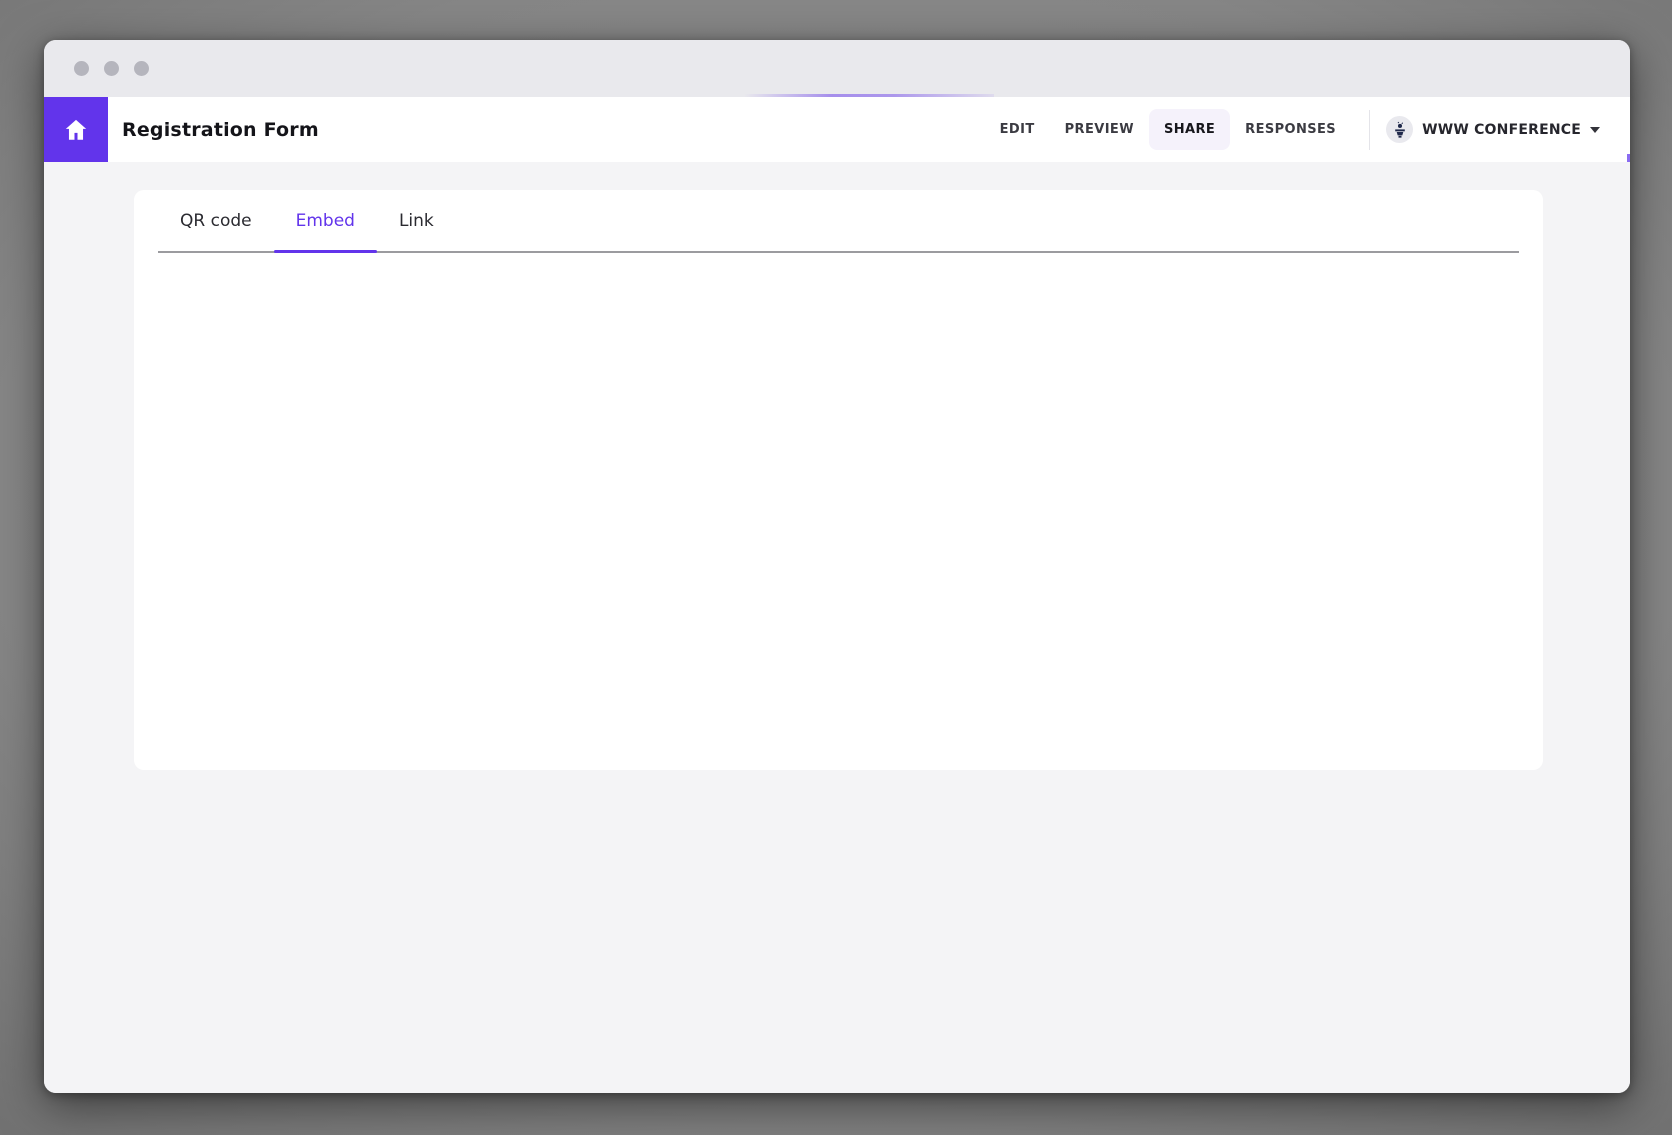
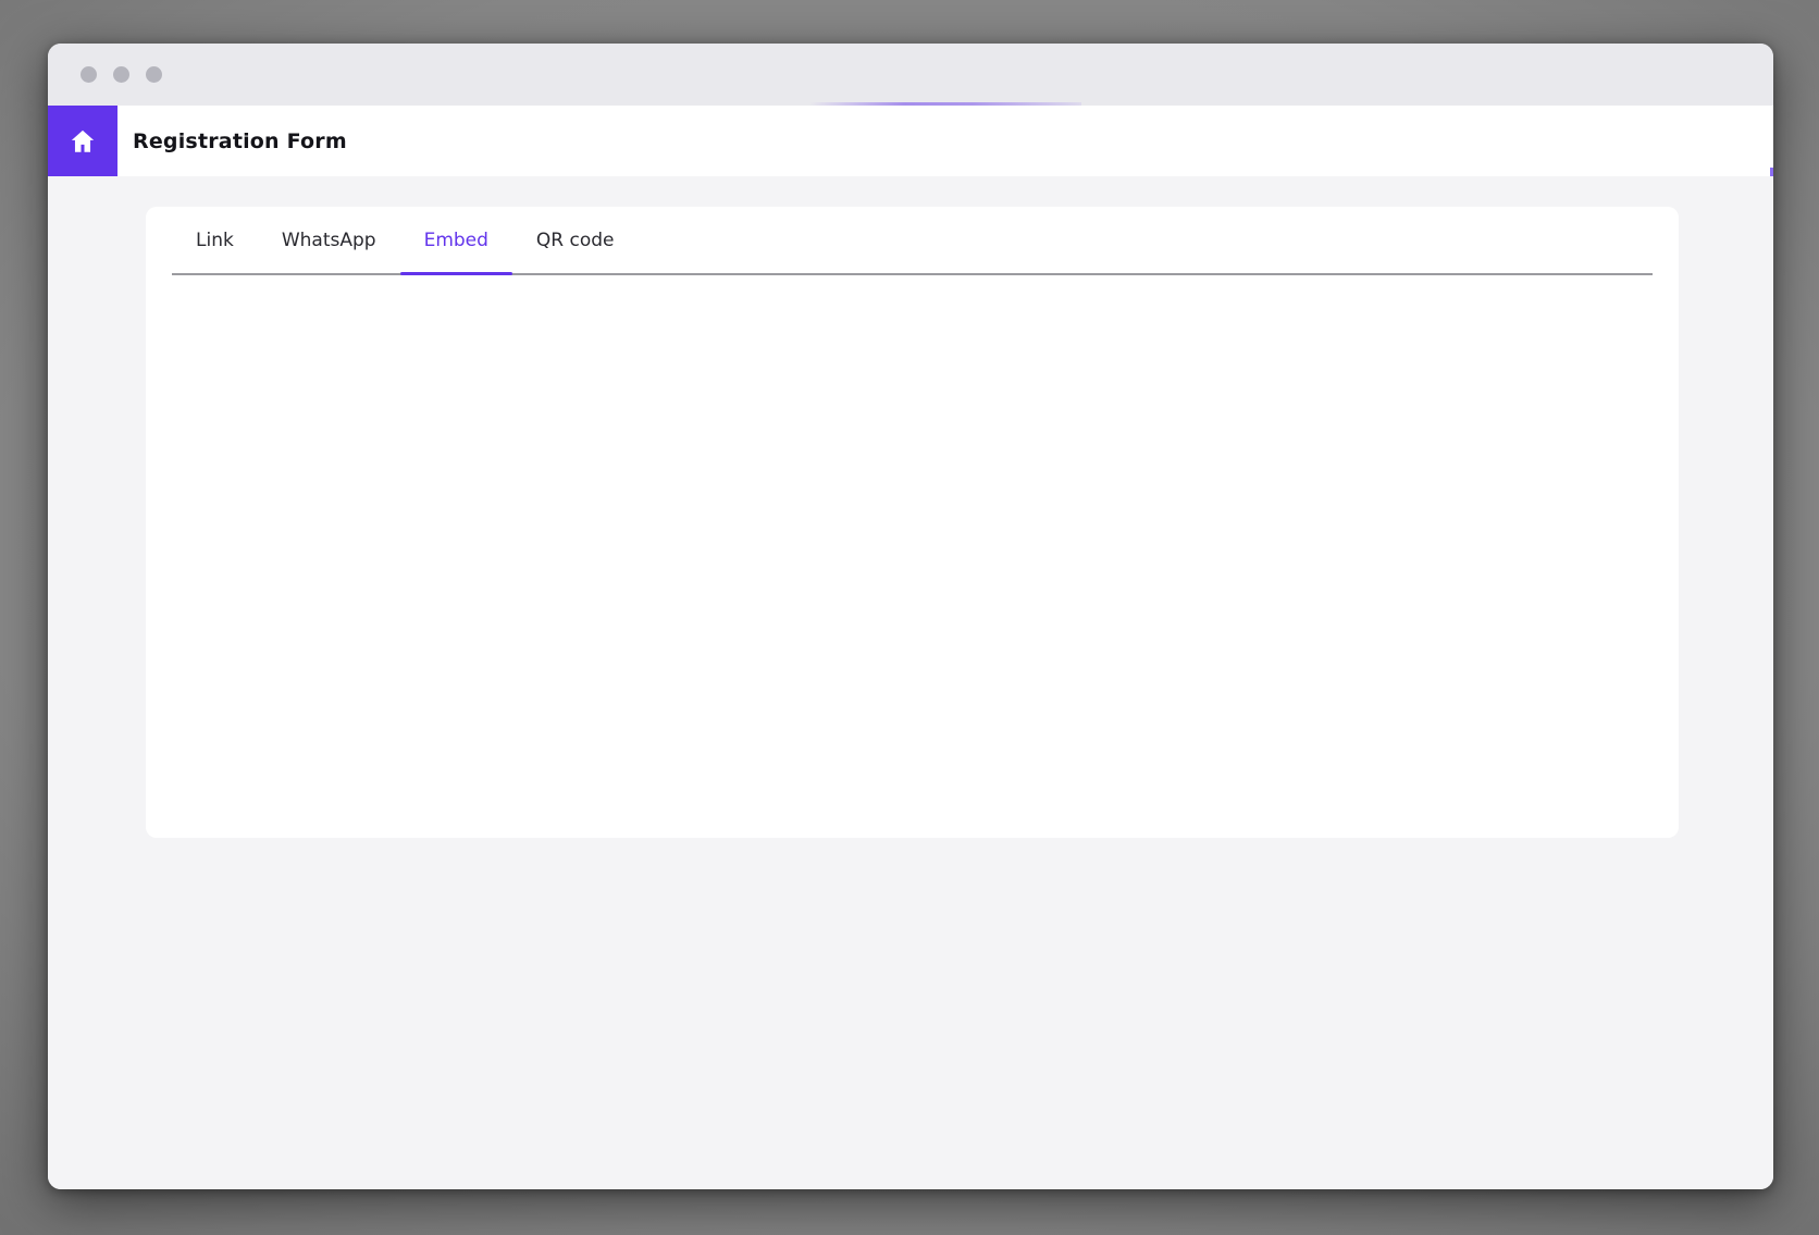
  Registration Form
- EDIT
- PREVIEW
- SHARE
- RESPONSES
- WWW CONFERENCE
- QR code
+ Link
+ WhatsApp
  Embed
- Link
+ QR code
